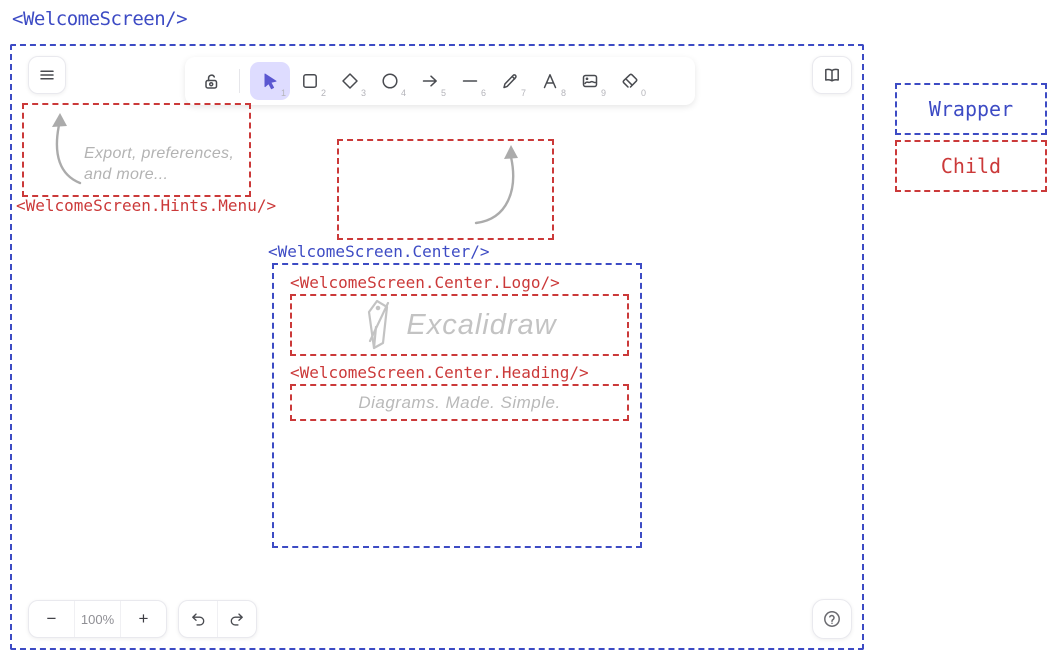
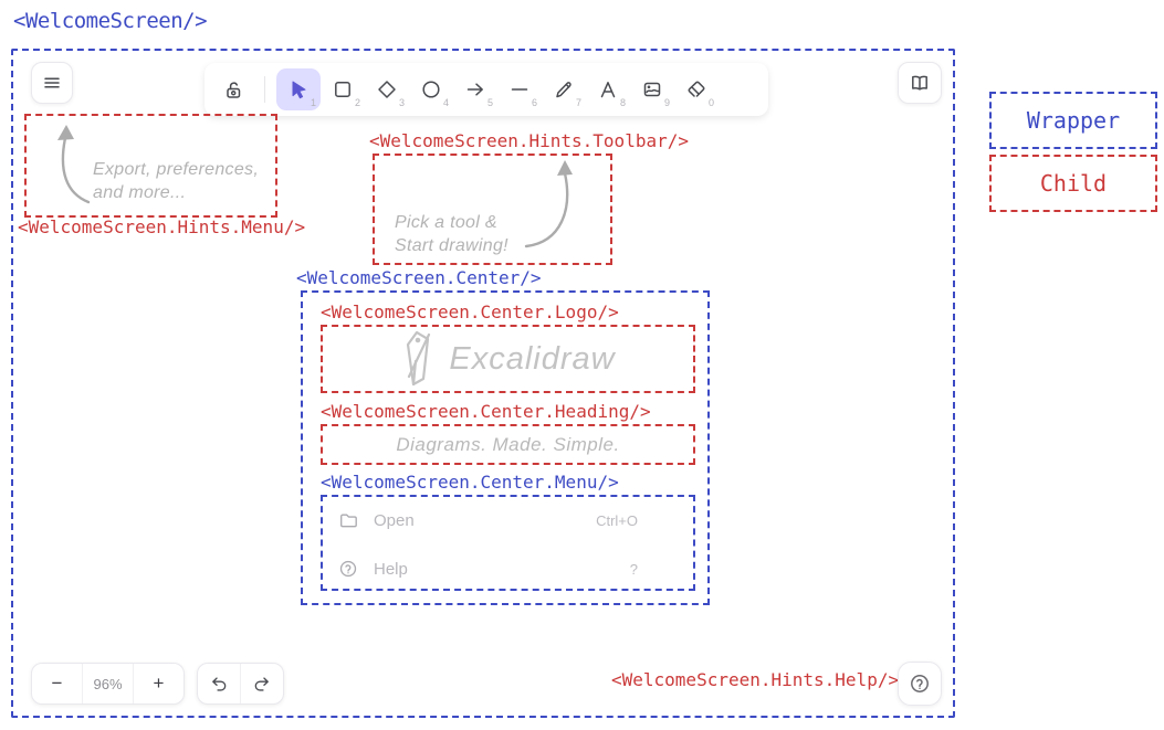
  <WelcomeScreen/>
  1
  2
  3
  4
  5
  6
  7
  8
  9
  0
  Export, preferences,
  and more...
  <WelcomeScreen.Hints.Menu/>
+ <WelcomeScreen.Hints.Toolbar/>
+ Pick a tool &
+ Start drawing!
  <WelcomeScreen.Center/>
  <WelcomeScreen.Center.Logo/>
  Excalidraw
  <WelcomeScreen.Center.Heading/>
  Diagrams. Made. Simple.
+ <WelcomeScreen.Center.Menu/>
+ Open
+ Ctrl+O
+ Help
+ ?
+ <WelcomeScreen.Hints.Help/>
  −
- 100%
+ 96%
  +
  Wrapper
  Child
